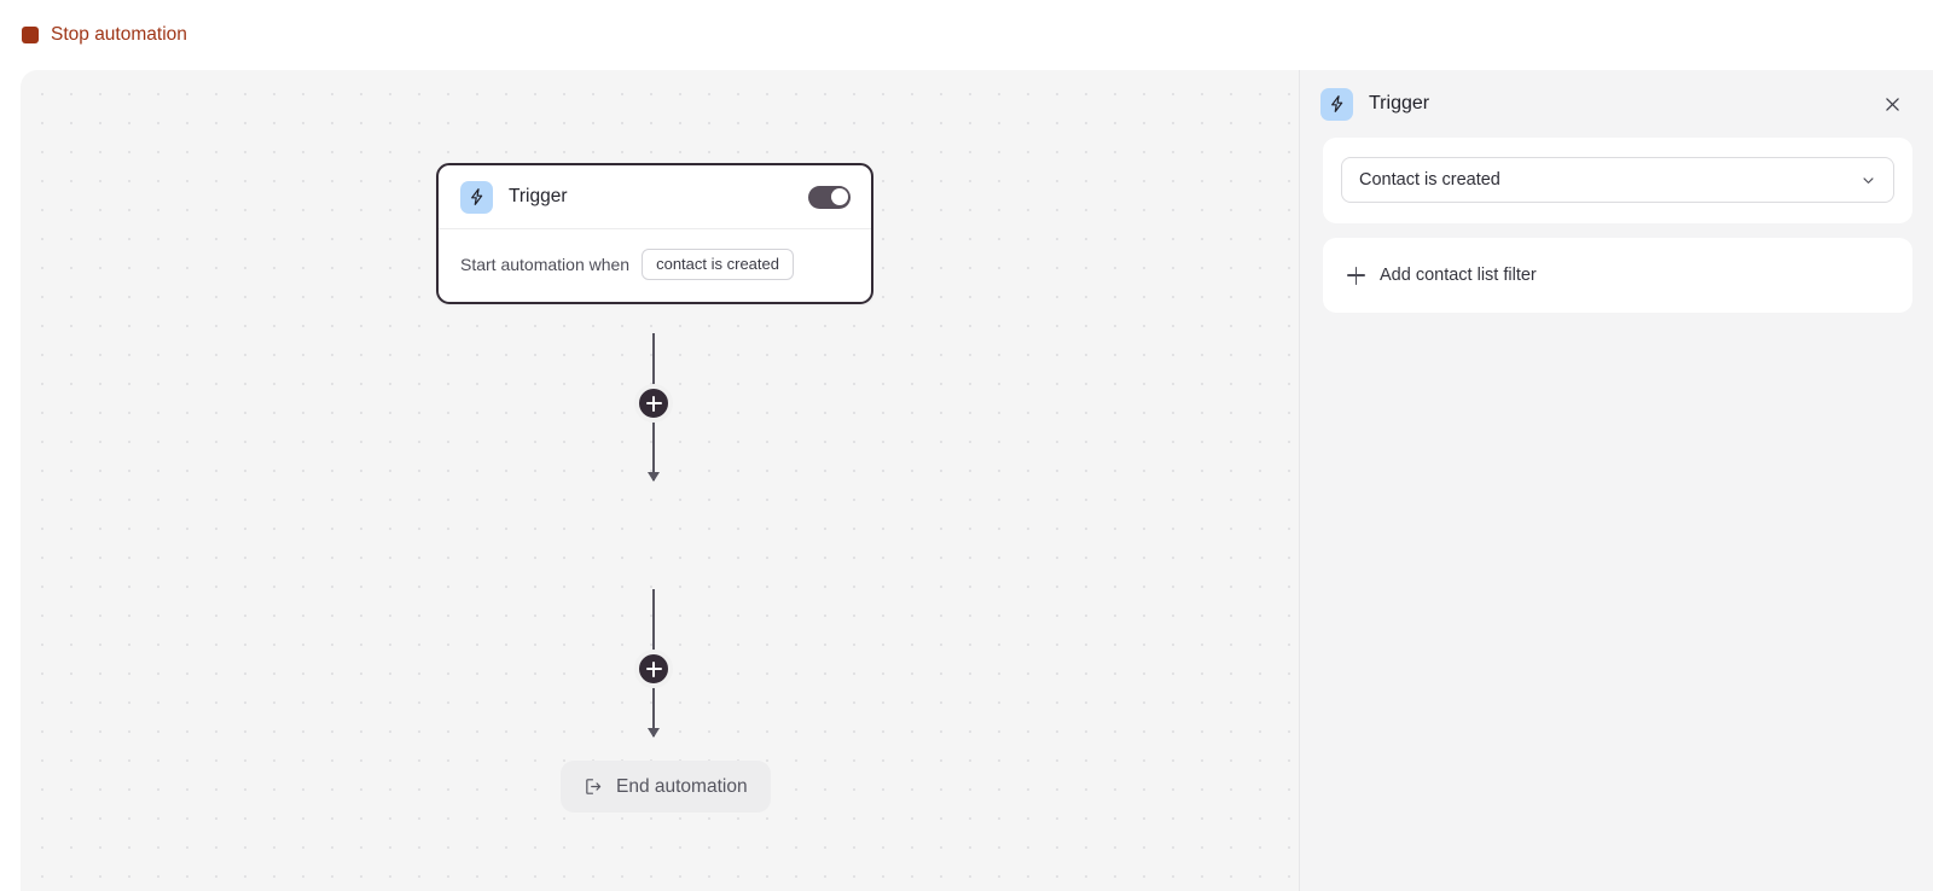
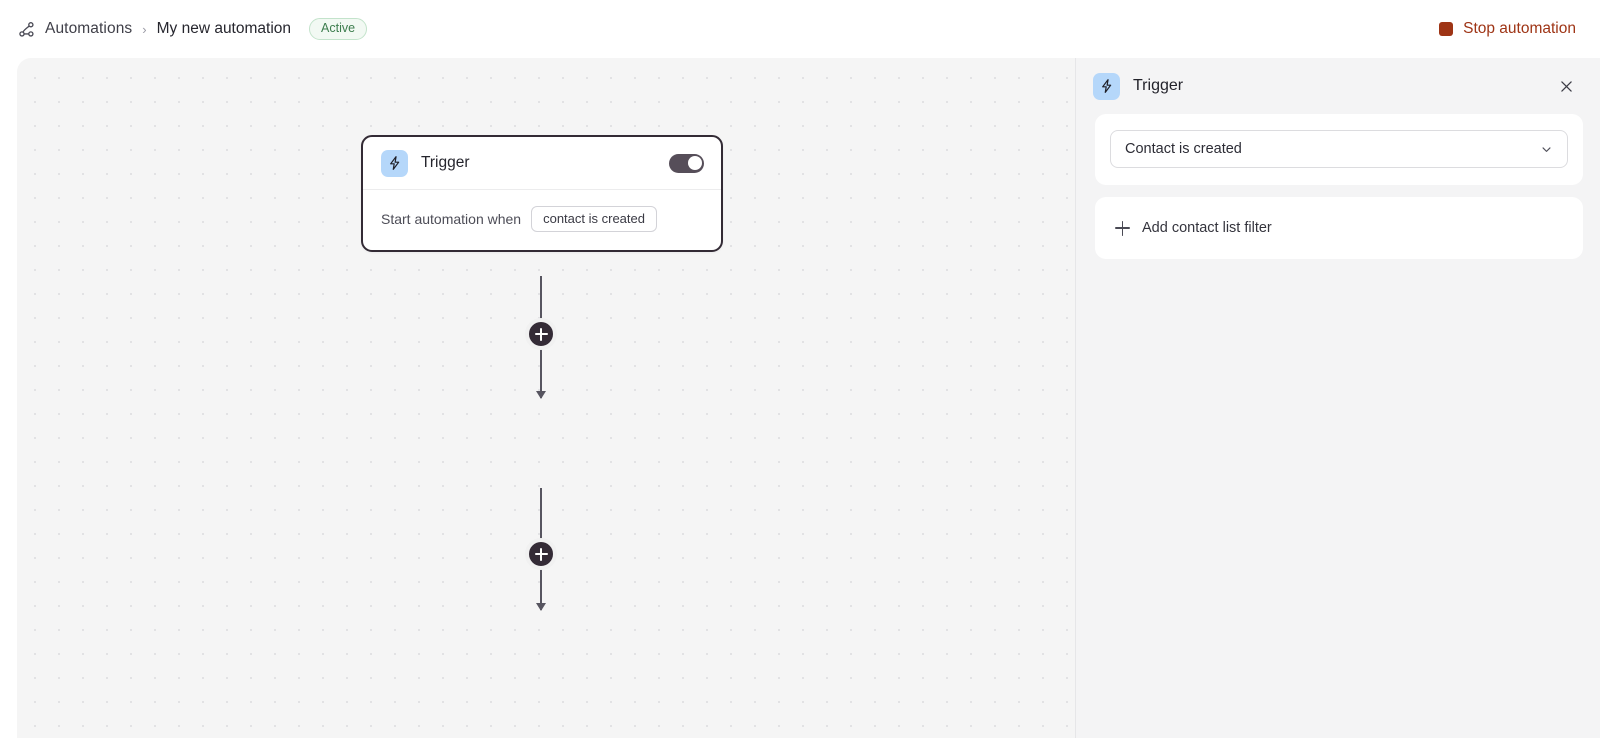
+ Automations
+ ›
+ My new automation
+ Active
  Stop automation
  Trigger
  Start automation when
  contact is created
- End automation
  Trigger
  Contact is created
  Add contact list filter
